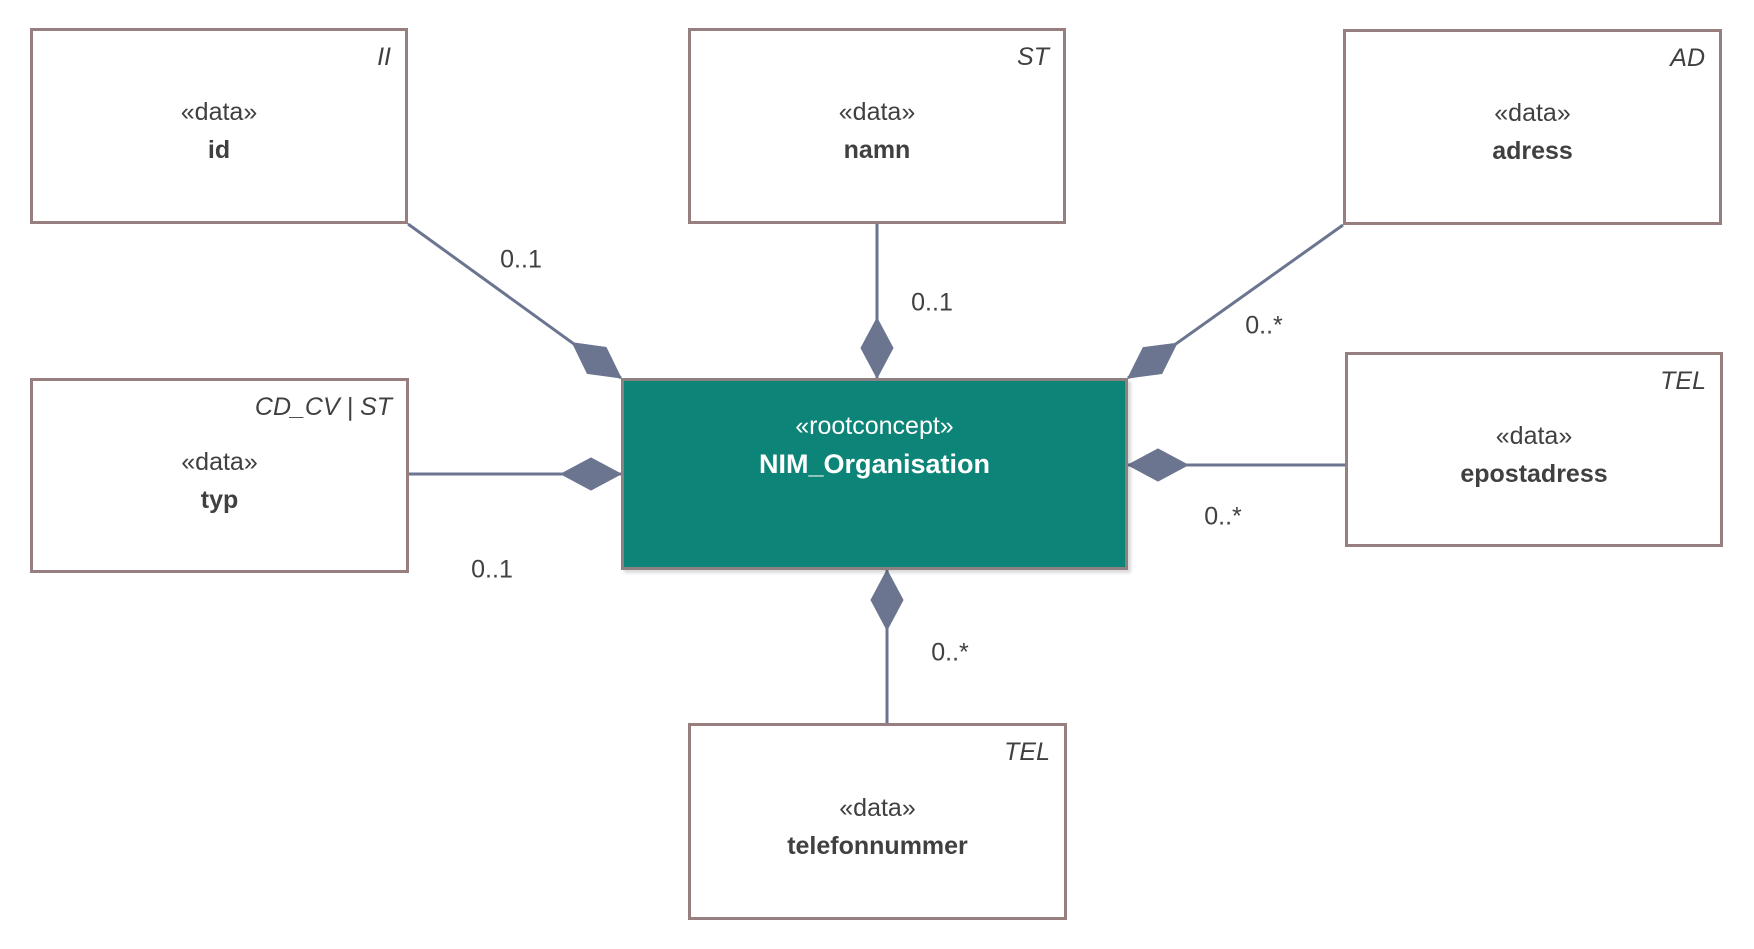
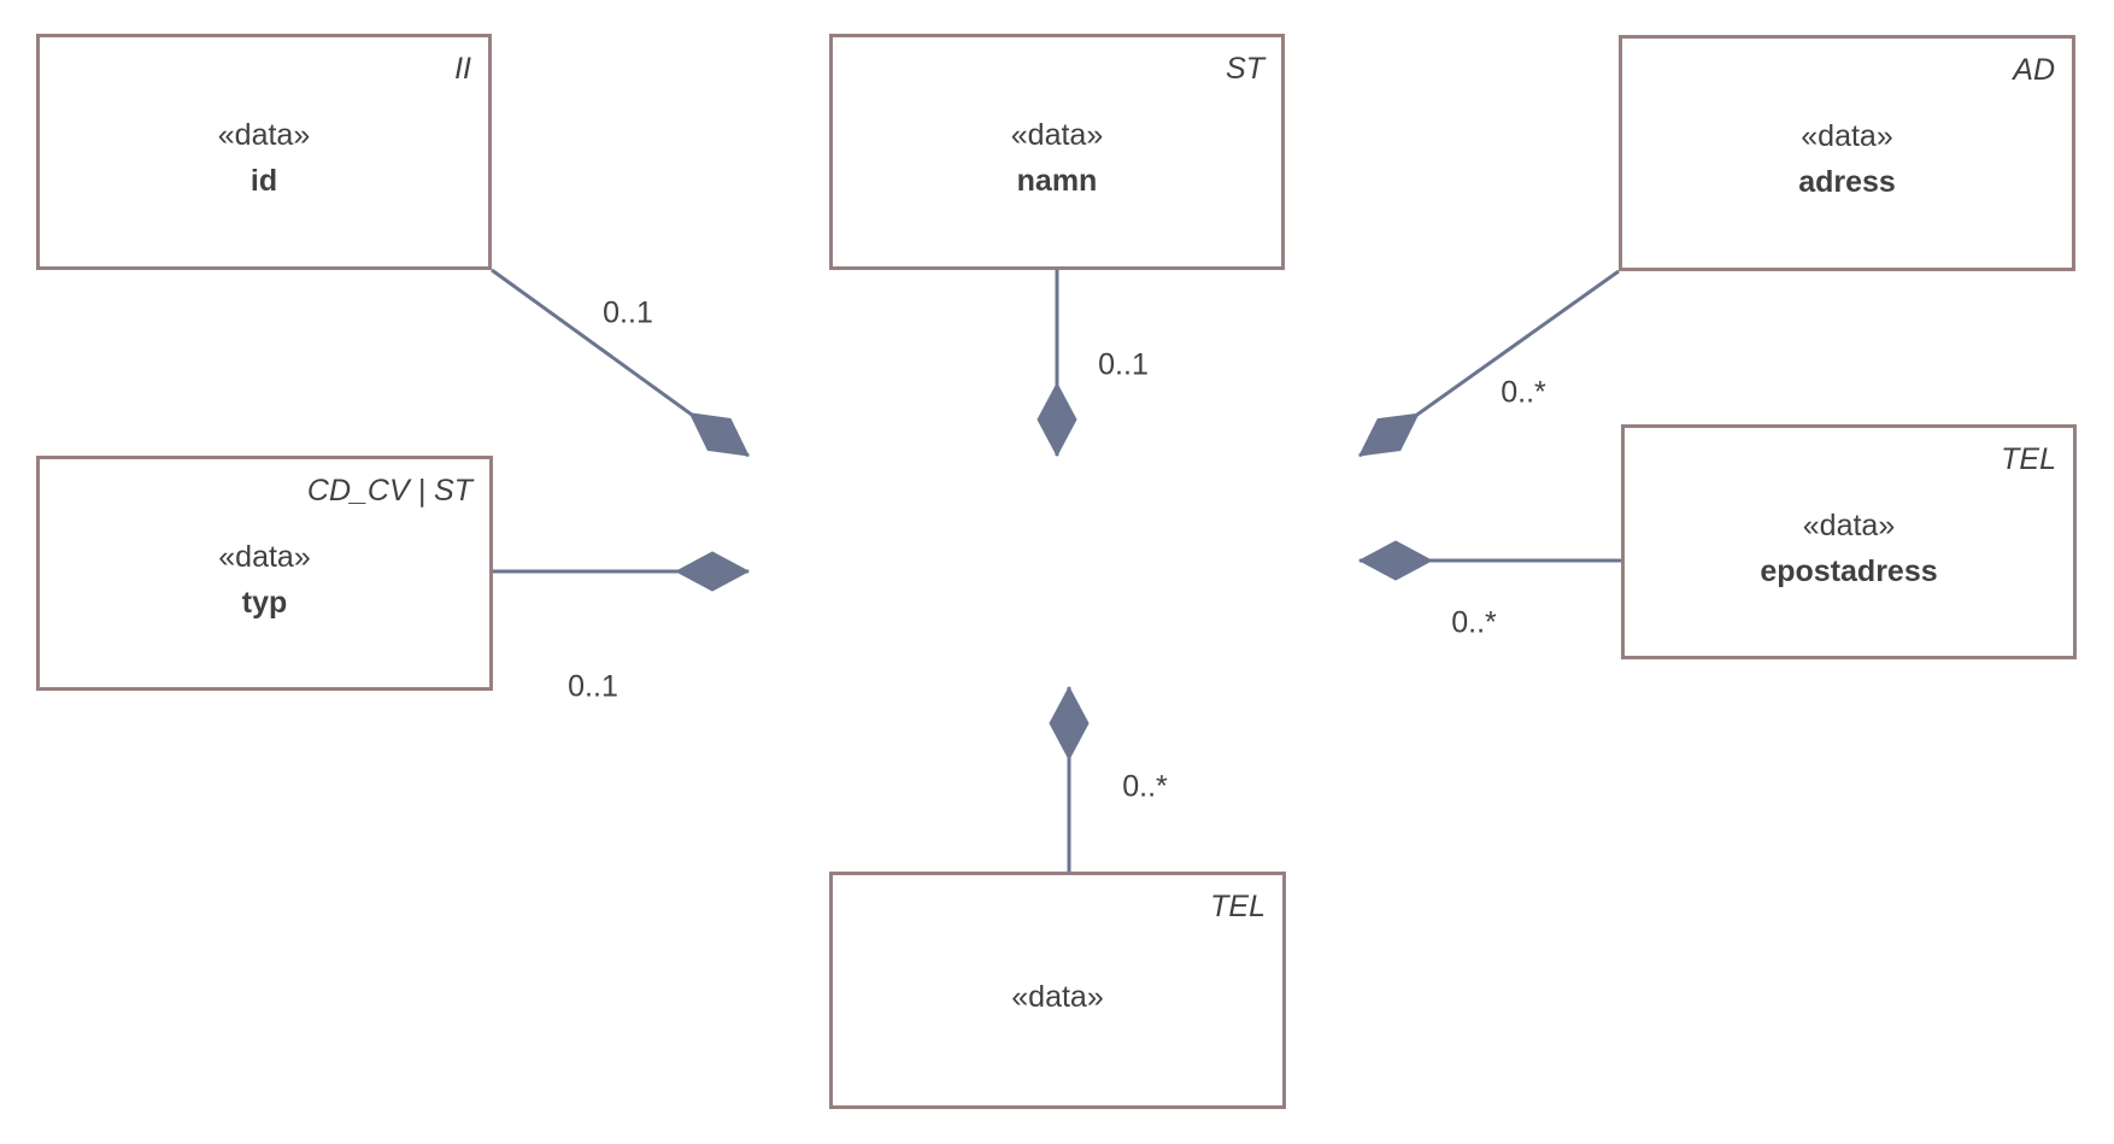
  II
  «data»
  id
  ST
  «data»
  namn
  AD
  «data»
  adress
  CD_CV | ST
  «data»
  typ
  TEL
  «data»
  epostadress
  TEL
  «data»
- telefonnummer
- «rootconcept»
- NIM_Organisation
  0..1
  0..1
  0..*
  0..1
  0..*
  0..*
